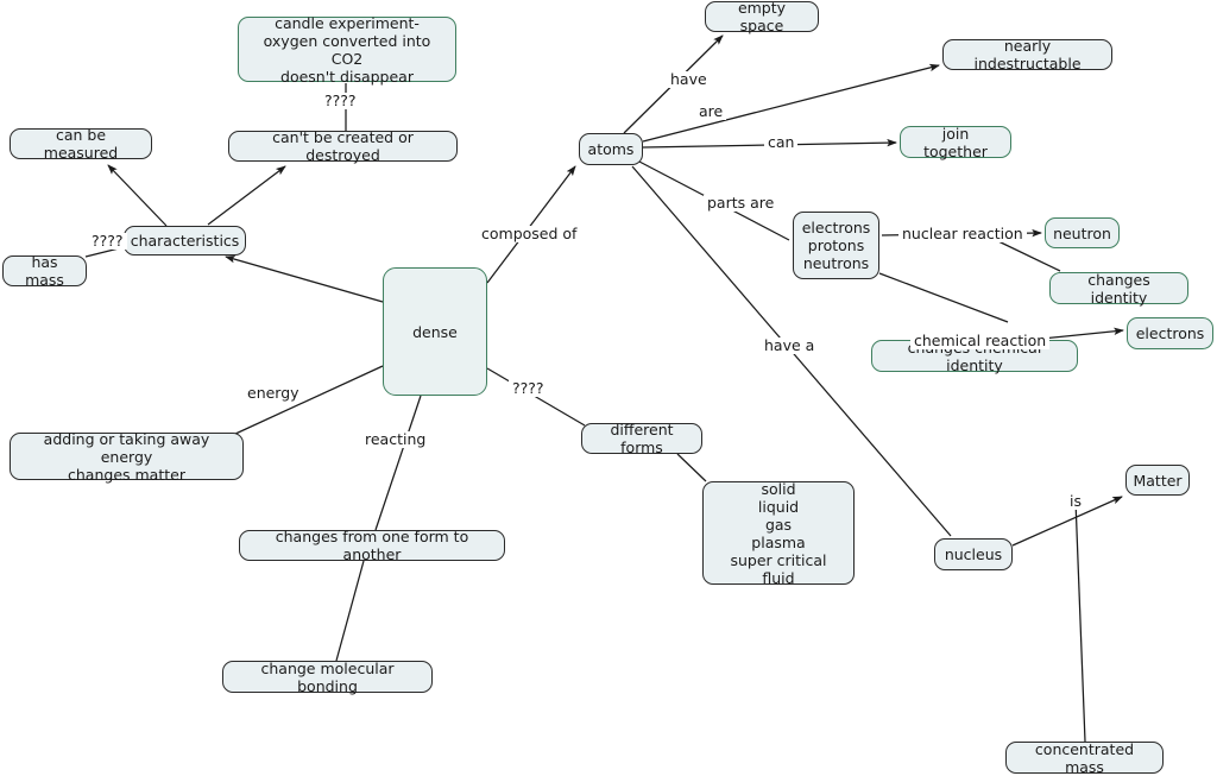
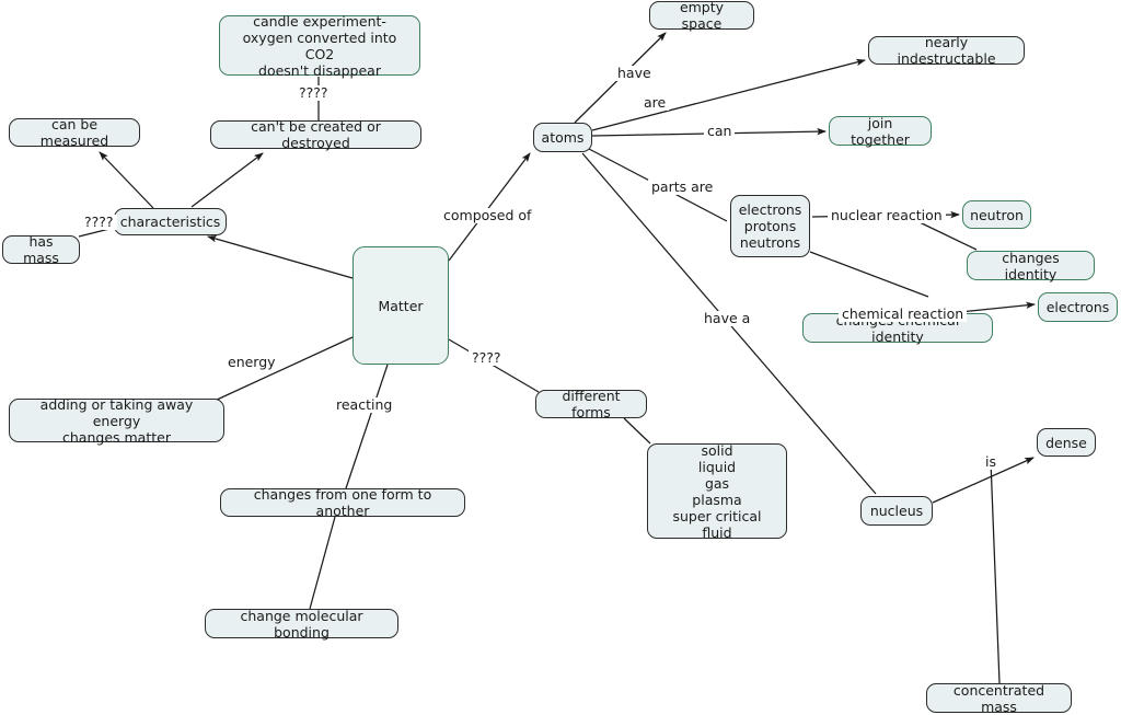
  candle experiment-
  oxygen converted into CO2
  doesn't disappear
  empty space
  nearly indestructable
  can be measured
  can't be created or destroyed
  atoms
  join together
  electrons
  protons
  neutrons
  neutron
  changes identity
  electrons
  characteristics
  has mass
- dense
+ Matter
  adding or taking away energy
  changes matter
  different forms
  solid
  liquid
  gas
  plasma
  super critical fluid
  nucleus
- Matter
+ dense
  changes from one form to another
  change molecular bonding
  concentrated mass
  ????
  ????
  composed of
  energy
  reacting
  ????
  have
  are
  can
  parts are
  have a
  nuclear reaction
  chemical reaction
  is
